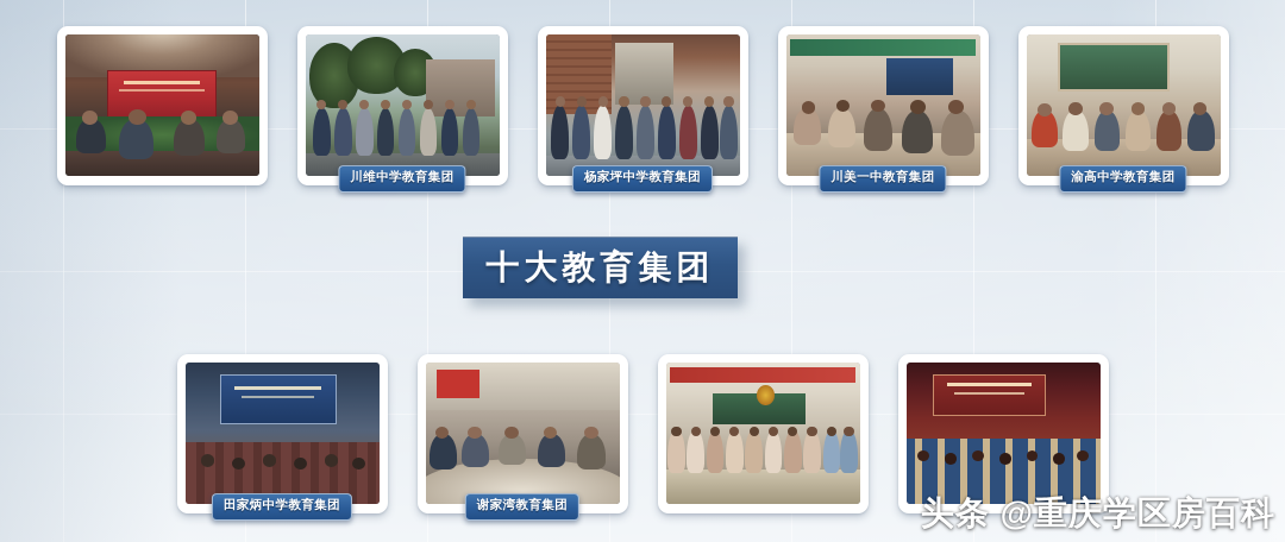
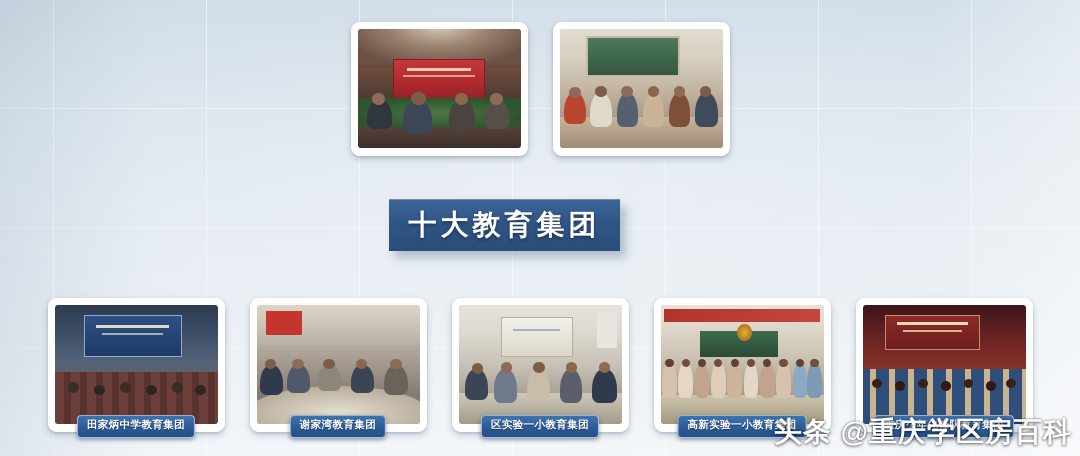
- 川维中学教育集团
- 杨家坪中学教育集团
- 川美一中教育集团
- 渝高中学教育集团
  十大教育集团
  田家炳中学教育集团
  谢家湾教育集团
+ 区实验一小教育集团
+ 高新实验一小教育集团
+ 重庆少年先锋队教育集团
  头条 @重庆学区房百科
